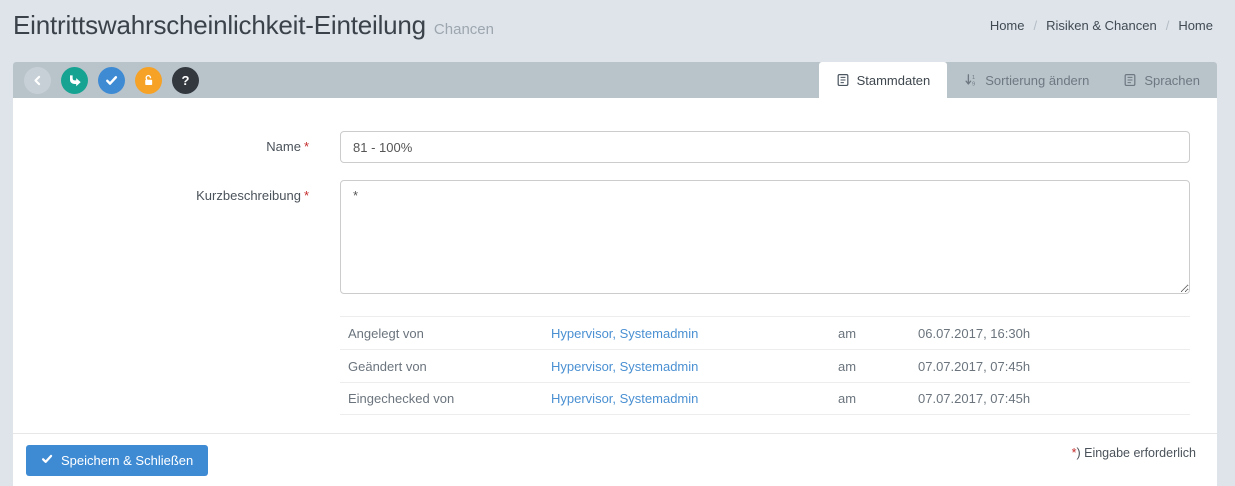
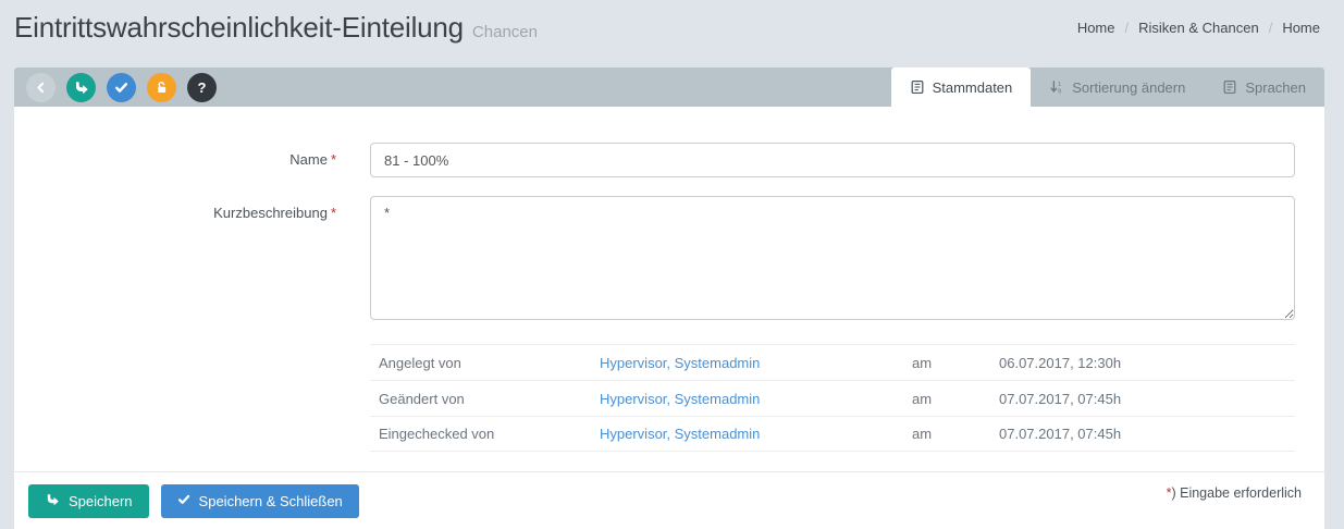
  Eintrittswahrscheinlichkeit-Einteilung
  Chancen
  Home
  /
  Risiken & Chancen
  /
  Home
  ?
  Stammdaten
  Sortierung ändern
  Sprachen
  Name *
  81 - 100%
  Kurzbeschreibung *
  *
  Angelegt von
  Hypervisor, Systemadmin
  am
- 06.07.2017, 16:30h
+ 06.07.2017, 12:30h
  Geändert von
  Hypervisor, Systemadmin
  am
  07.07.2017, 07:45h
  Eingechecked von
  Hypervisor, Systemadmin
  am
  07.07.2017, 07:45h
+ Speichern
  Speichern & Schließen
  *) Eingabe erforderlich
